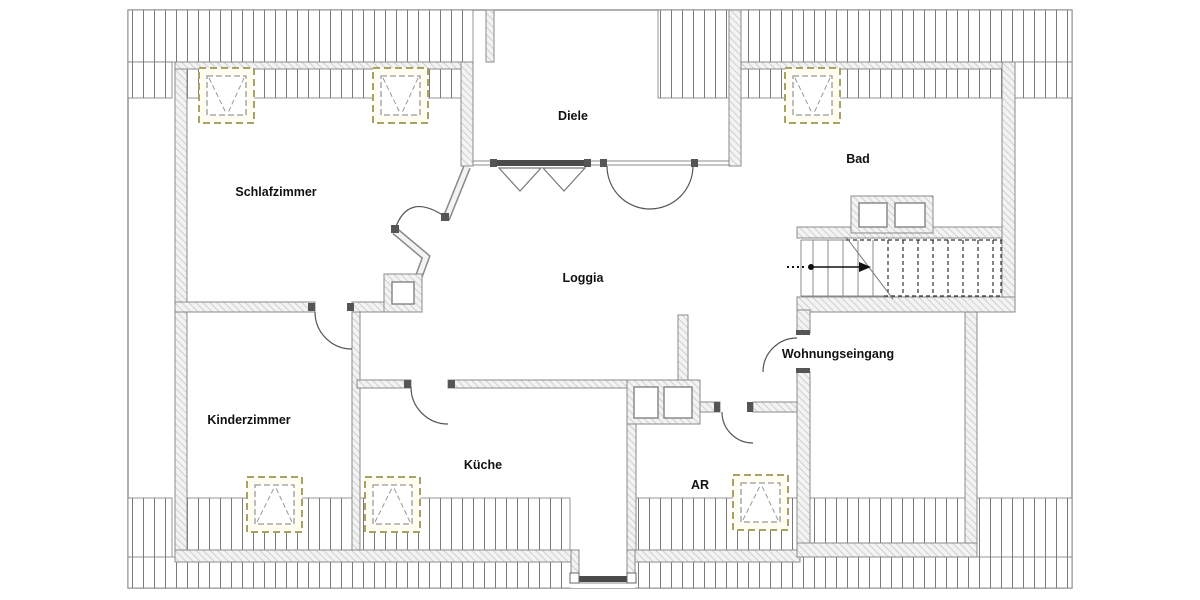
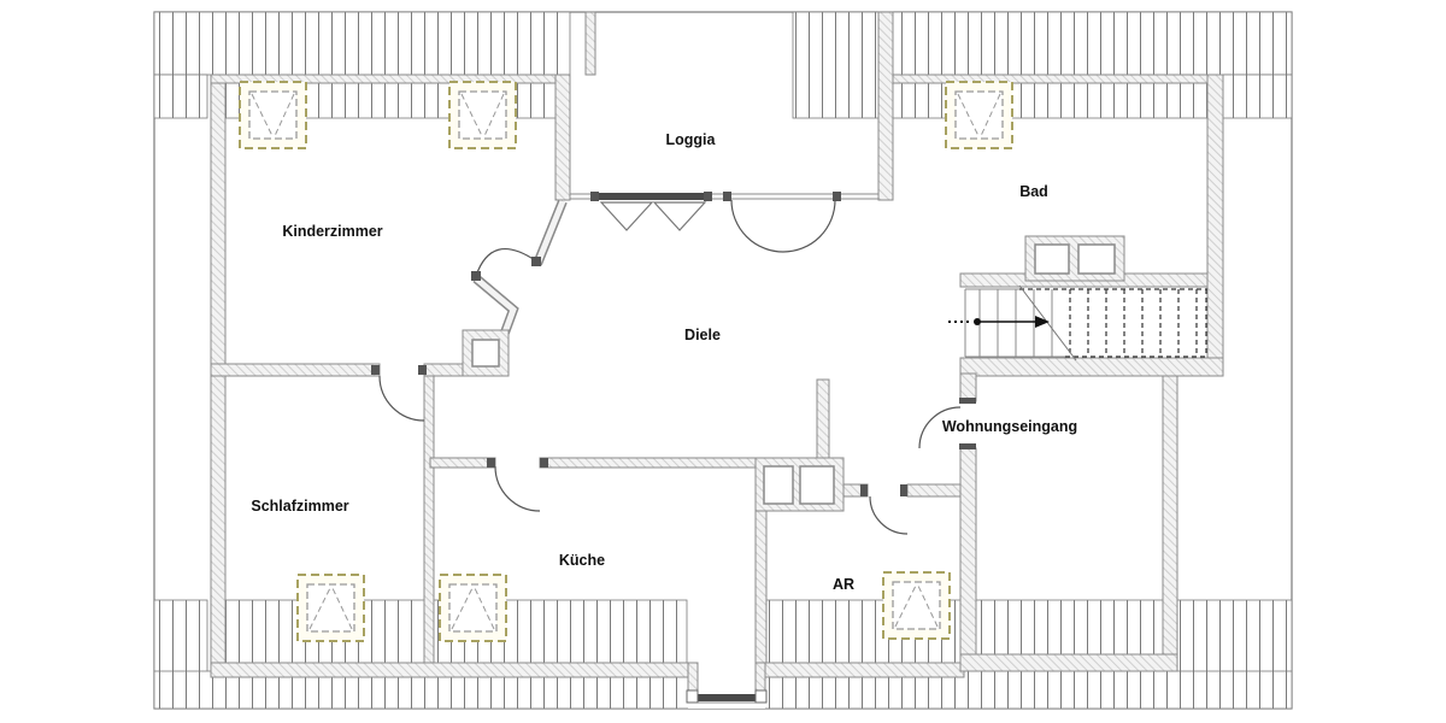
- Schlafzimmer
+ Kinderzimmer
- Diele
+ Loggia
  Bad
- Loggia
+ Diele
- Kinderzimmer
+ Schlafzimmer
  Küche
  AR
  Wohnungseingang
